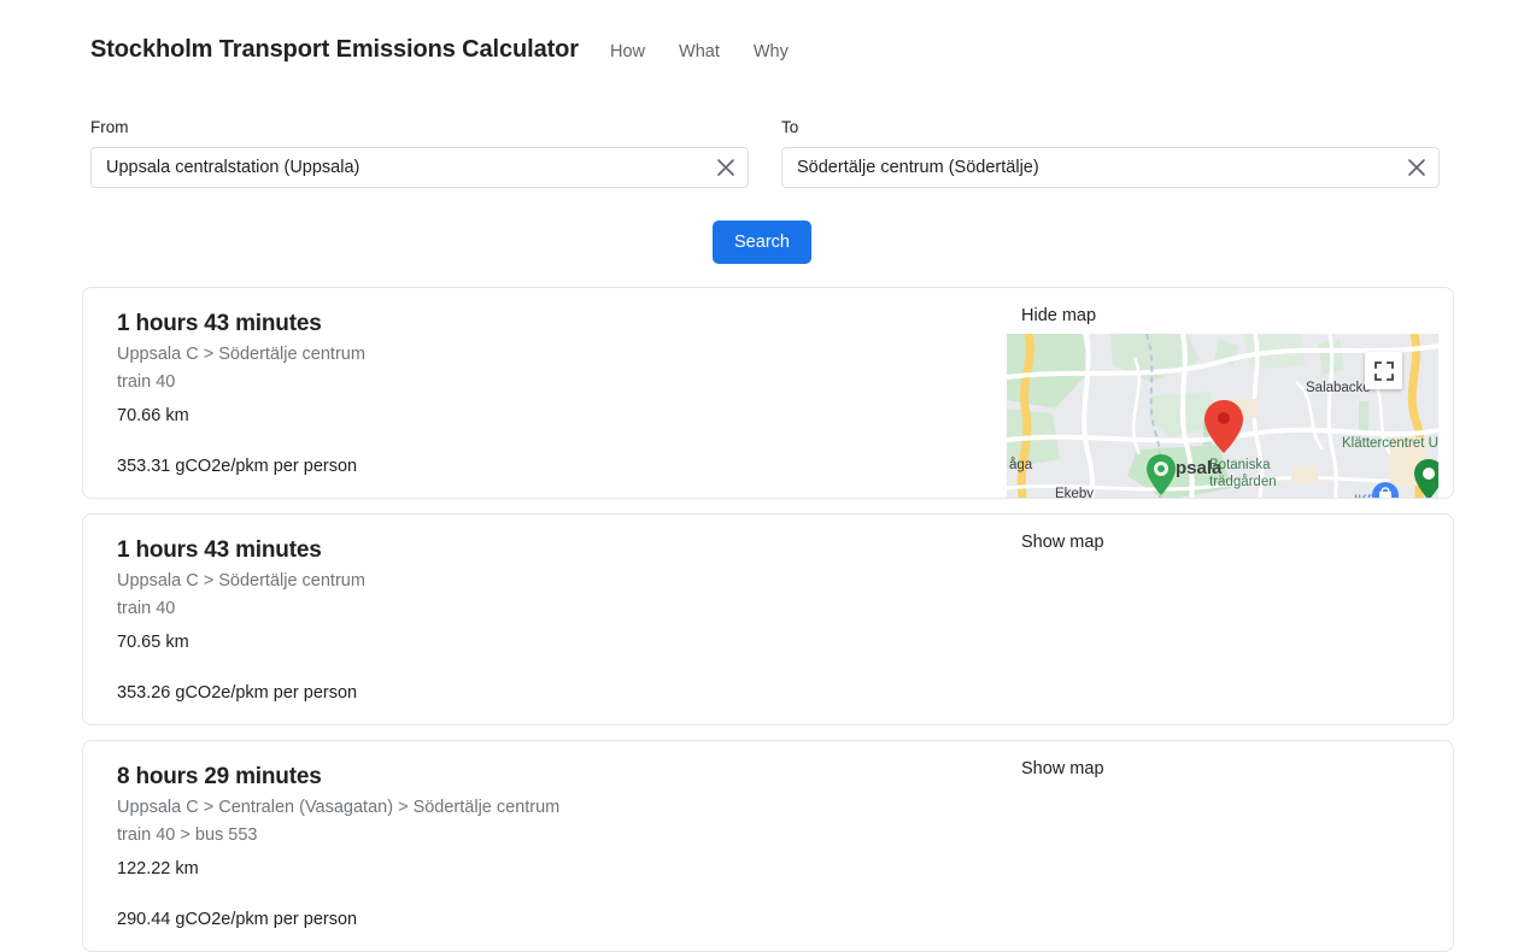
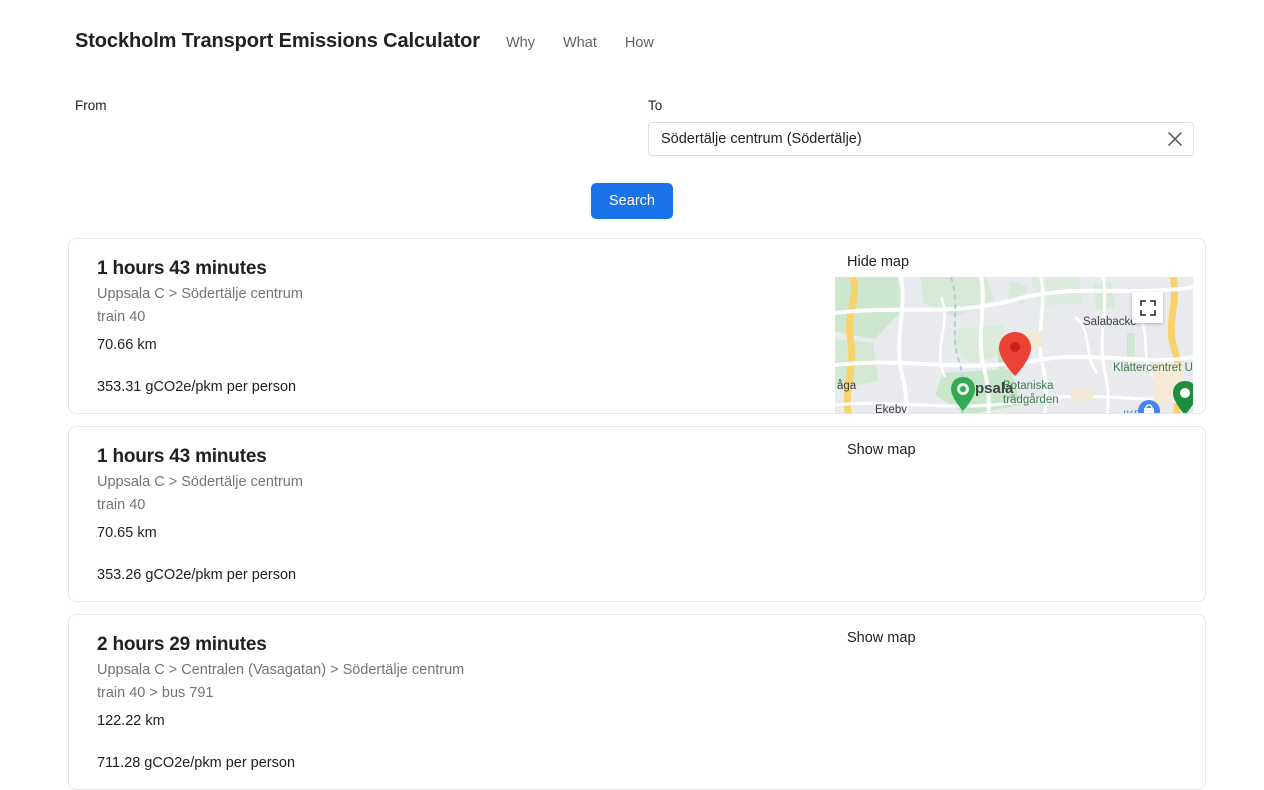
  Stockholm Transport Emissions Calculator
- How
+ Why
  What
- Why
+ How
  From
- Uppsala centralstation (Uppsala)
  To
  Södertälje centrum (Södertälje)
  Search
  1 hours 43 minutes
  Uppsala C > Södertälje centrum
  train 40
  70.66 km
  353.31 gCO2e/pkm per person
  Hide map
  Salaback
  Klättercentret U
  psala
  Botaniska
  trädgården
  Ekeby
  åga
  1 hours 43 minutes
  Uppsala C > Södertälje centrum
  train 40
  70.65 km
  353.26 gCO2e/pkm per person
  Show map
- 8 hours 29 minutes
+ 2 hours 29 minutes
  Uppsala C > Centralen (Vasagatan) > Södertälje centrum
- train 40 > bus 553
+ train 40 > bus 791
  122.22 km
- 290.44 gCO2e/pkm per person
+ 711.28 gCO2e/pkm per person
  Show map
